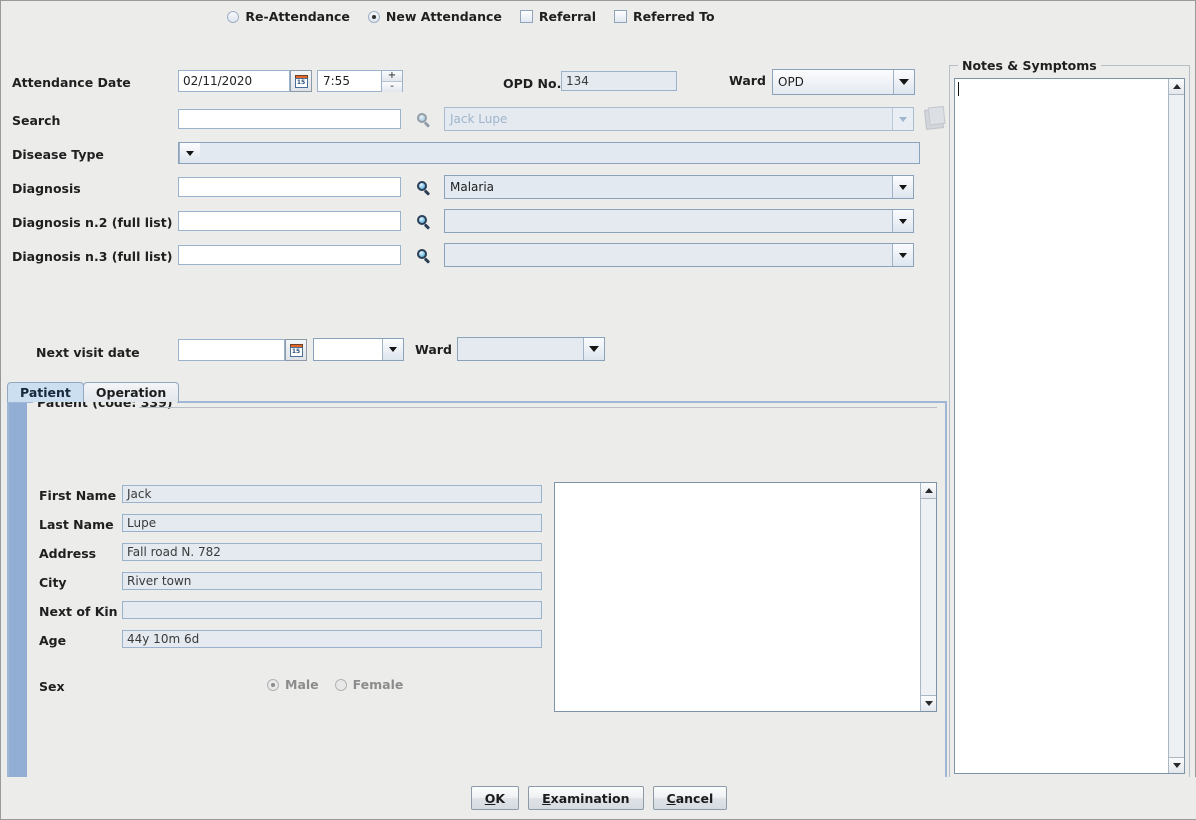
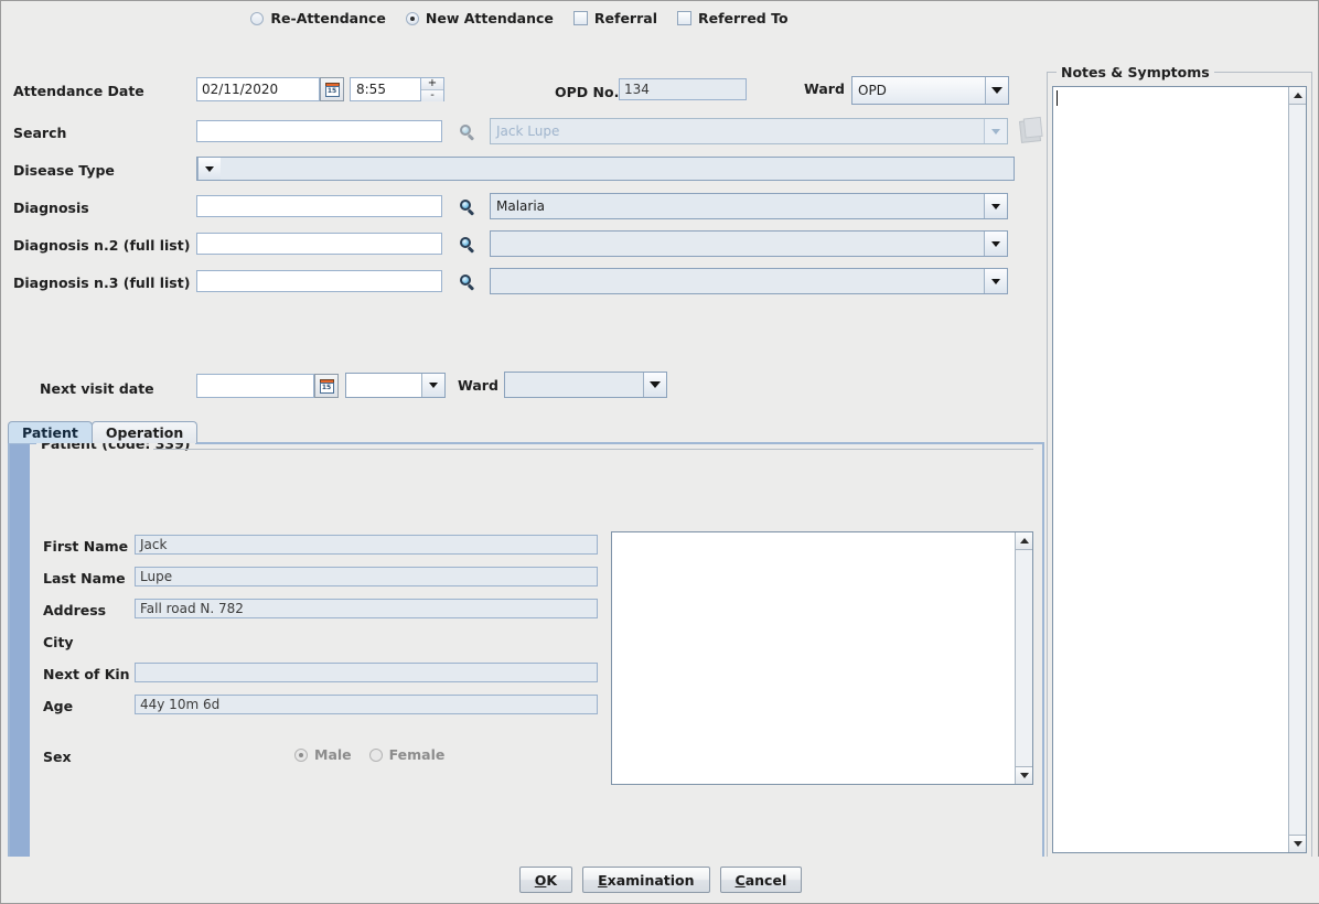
  Re-Attendance
  New Attendance
  Referral
  Referred To
  Attendance Date
  02/11/2020
- 7:55
+ 8:55
  +
  -
  OPD No.
  134
  Ward
  OPD
  Search
  Jack Lupe
  Disease Type
  Diagnosis
  Malaria
  Diagnosis n.2 (full list)
  Diagnosis n.3 (full list)
  Next visit date
  Ward
  Patient
  Operation
  Patient (code: 339)
  First Name
  Jack
  Last Name
  Lupe
  Address
  Fall road N. 782
  City
- River town
  Next of Kin
  Age
  44y 10m 6d
  Sex
  Male
  Female
  Notes & Symptoms
  O
  K
  E
  xamination
  C
  ancel
